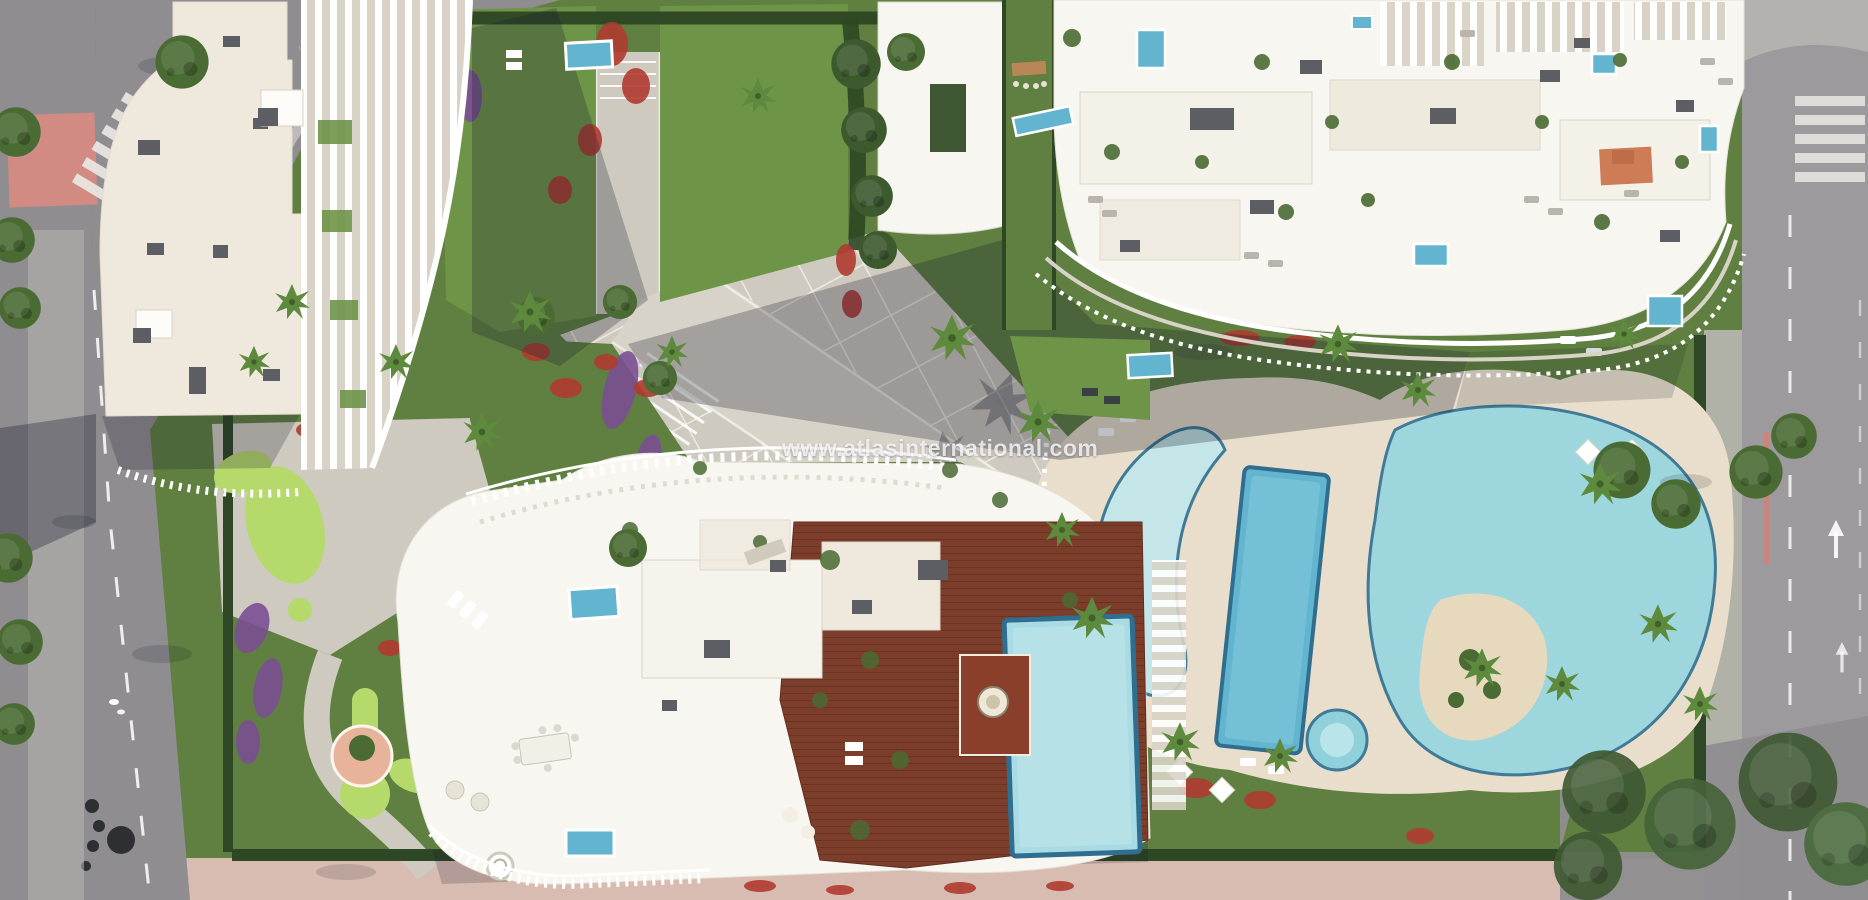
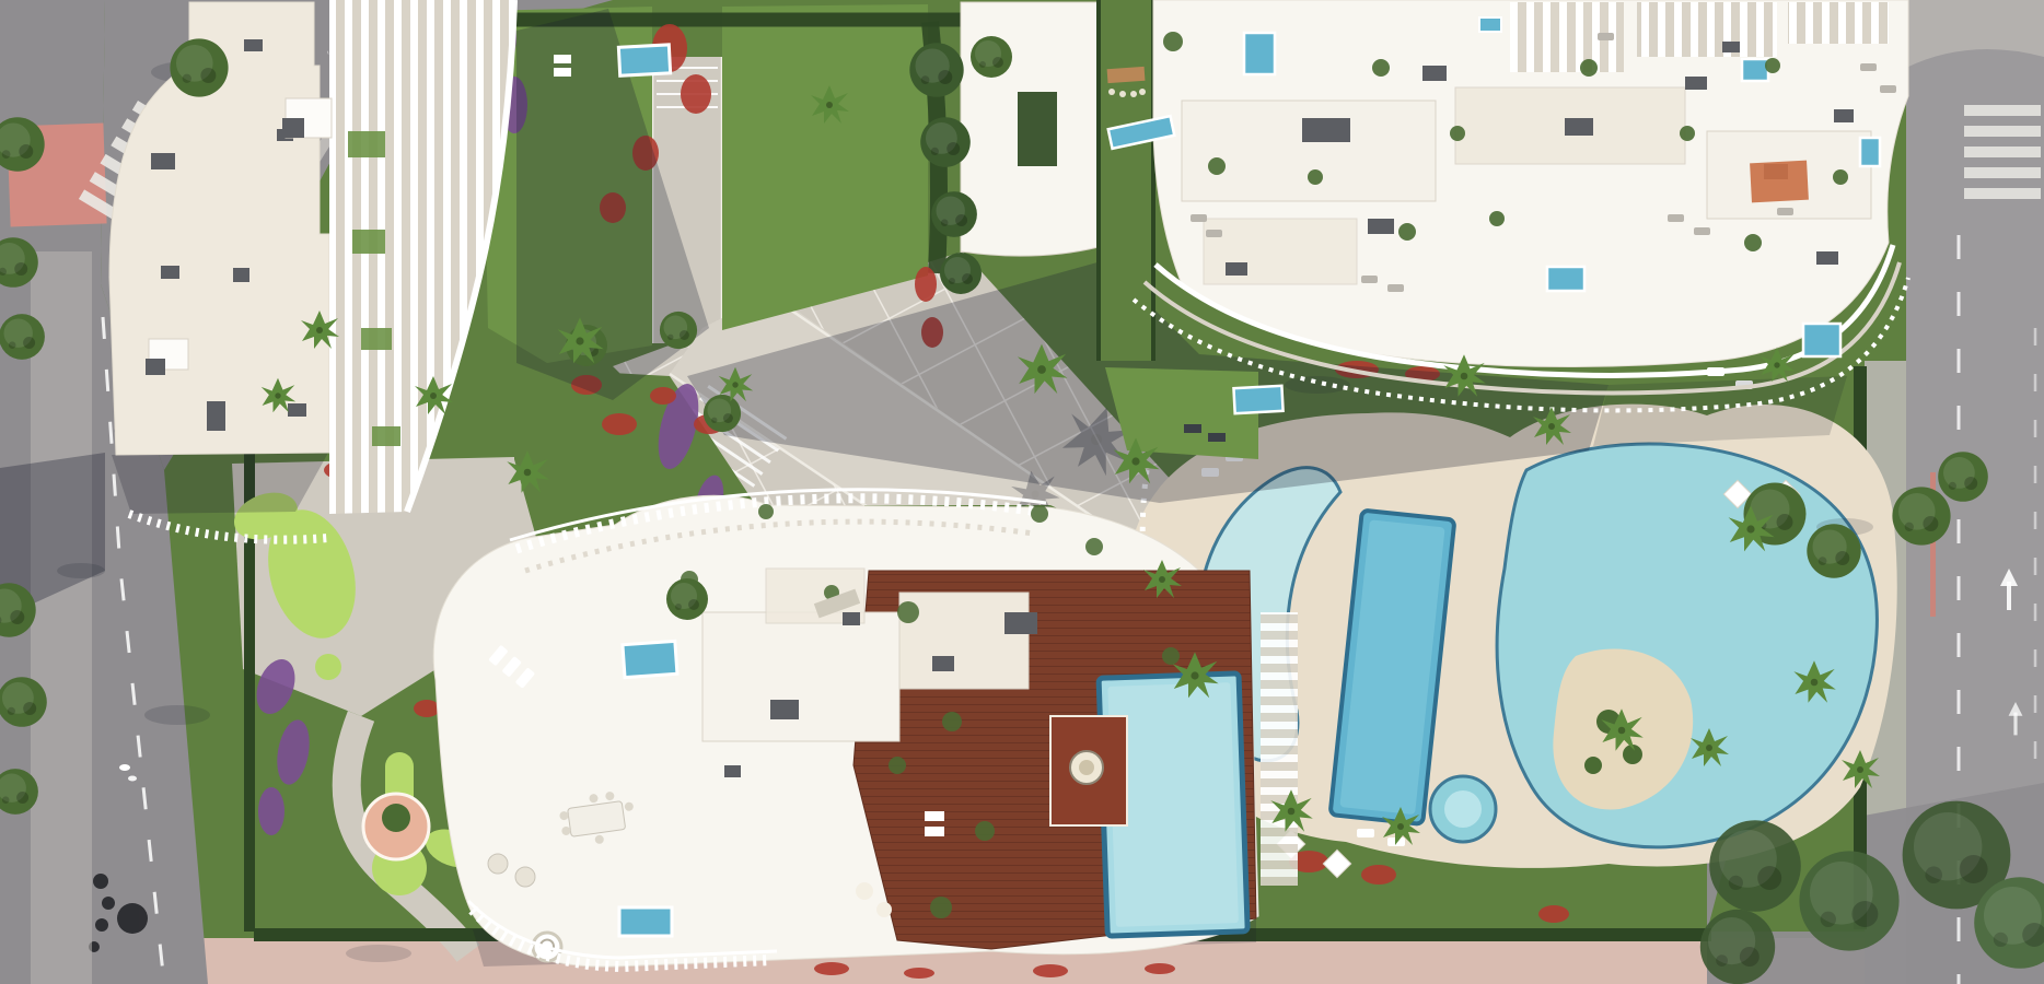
- www.atlasinternational.com
